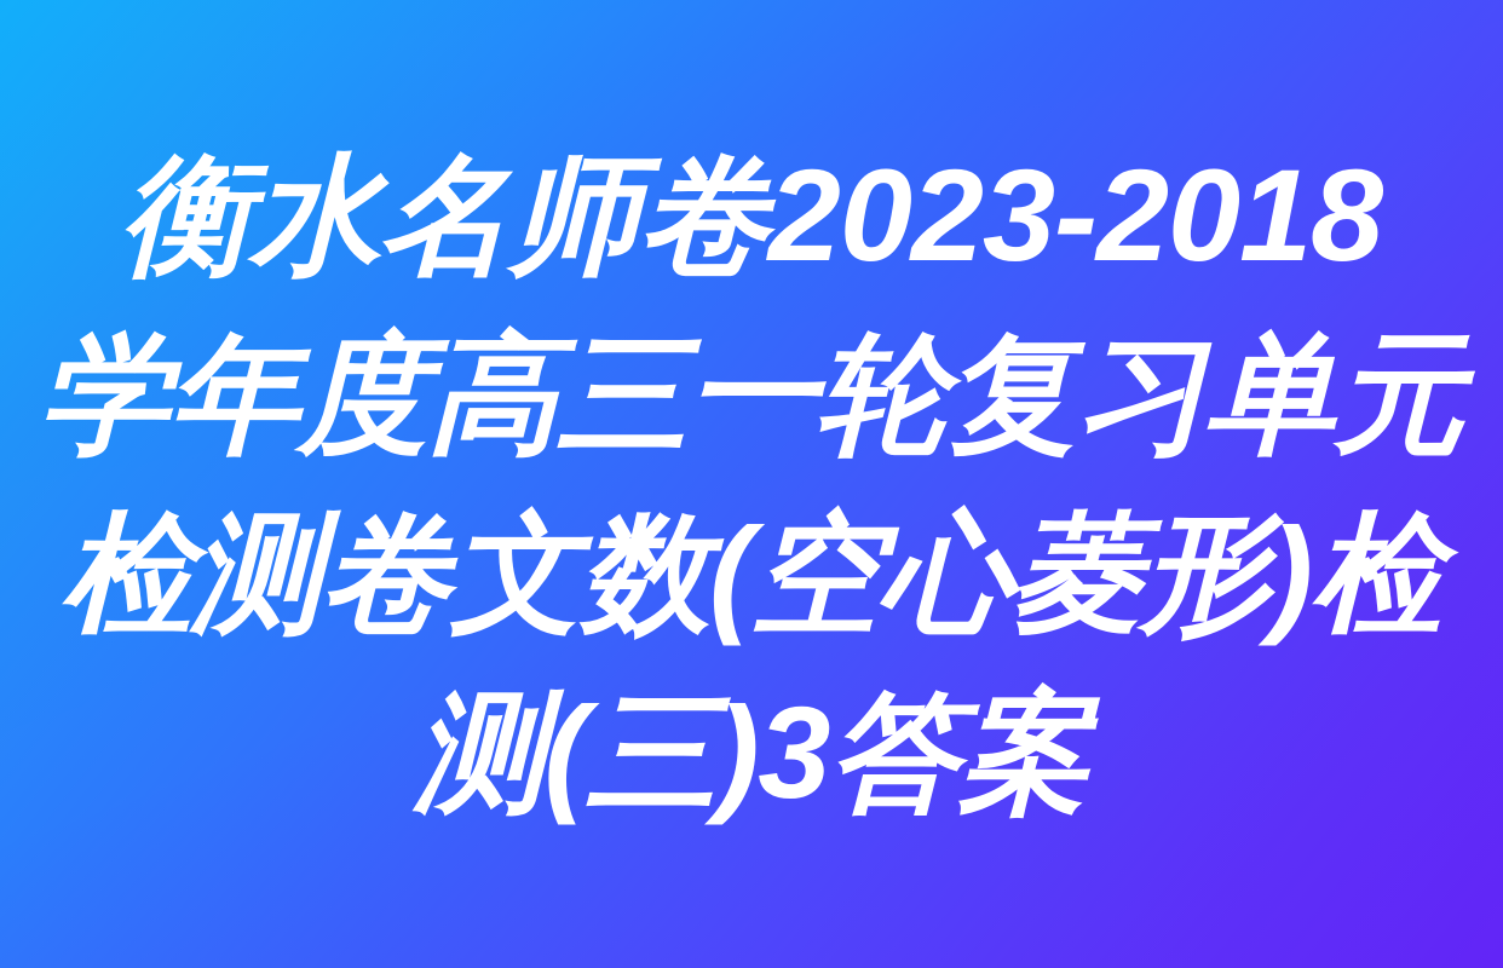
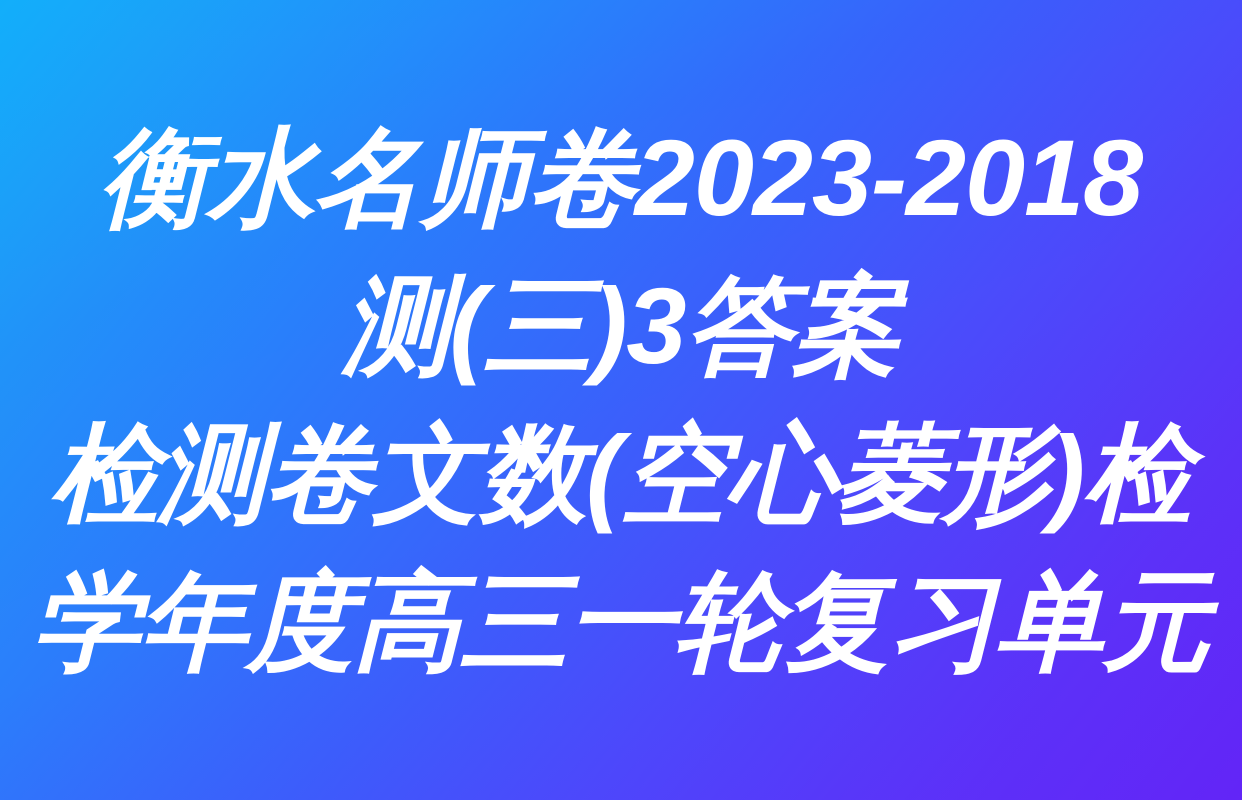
  衡水名师卷2023-2018
- 学年度高三一轮复习单元
+ 测(三)3答案
  检测卷文数(空心菱形)检
- 测(三)3答案
+ 学年度高三一轮复习单元
